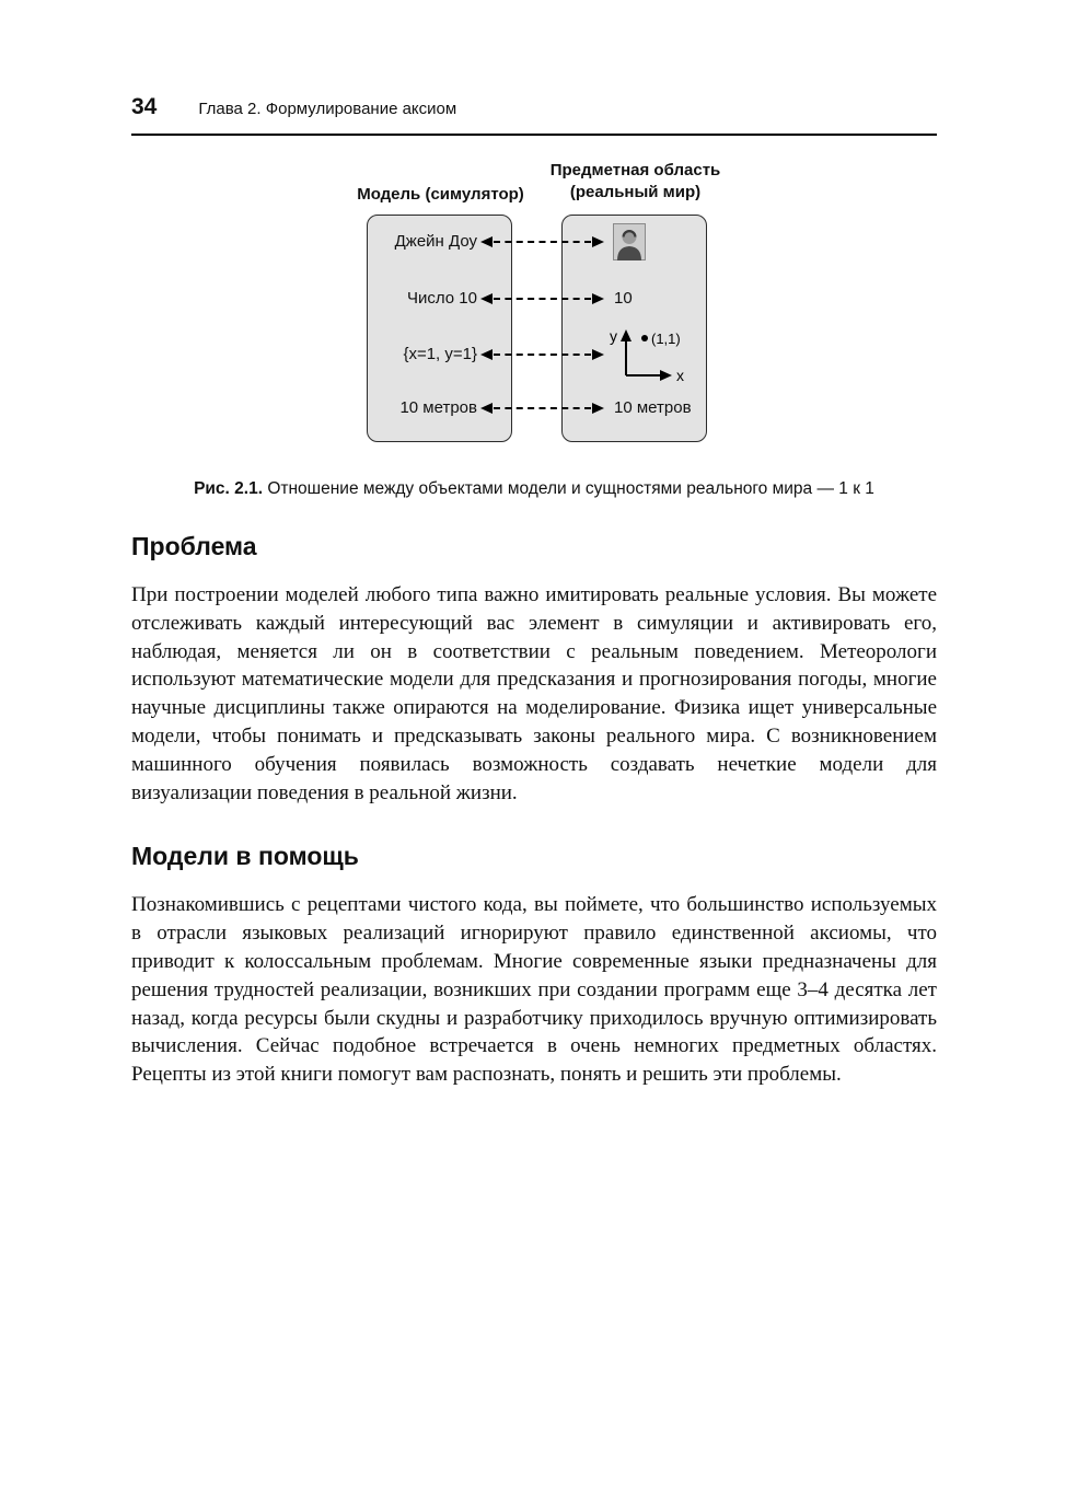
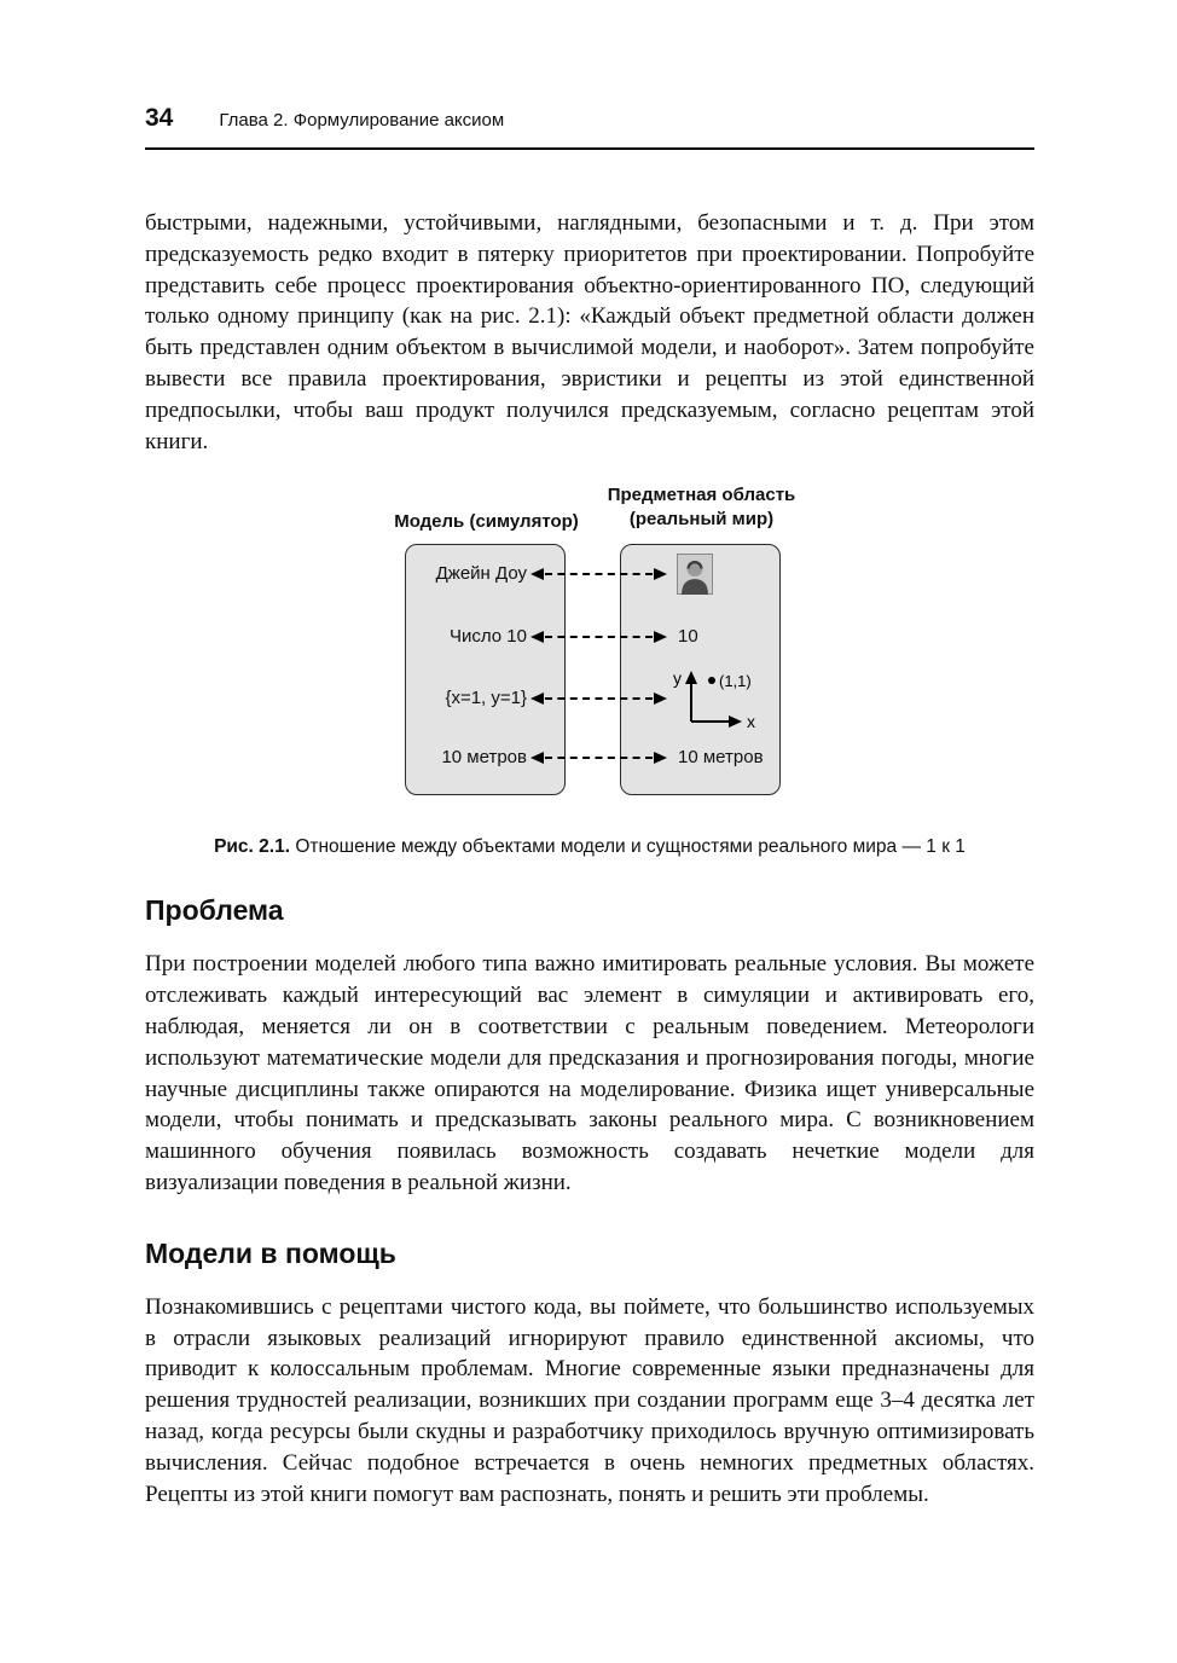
  34
  Глава 2. Формулирование аксиом
+ быстрыми, надежными, устойчивыми, наглядными, безопасными и т. д. При этом предсказуемость редко входит в пятерку приоритетов при проектировании. Попробуйте представить себе процесс проектирования объектно-ориентированного ПО, следующий только одному принципу (как на рис. 2.1): «Каждый объект предметной области должен быть представлен одним объектом в вычислимой модели, и наоборот». Затем попробуйте вывести все правила проектирования, эвристики и рецепты из этой единственной предпосылки, чтобы ваш продукт получился предсказуемым, согласно рецептам этой книги.
  Модель (симулятор)
  Предметная область
  (реальный мир)
  Джейн Доу
  Число 10
  10
  {x=1, y=1}
  y
  x
  (1,1)
  10 метров
  10 метров
  Рис. 2.1. Отношение между объектами модели и сущностями реального мира — 1 к 1
  Проблема
  При построении моделей любого типа важно имитировать реальные условия. Вы можете отслеживать каждый интересующий вас элемент в симуляции и активировать его, наблюдая, меняется ли он в соответствии с реальным поведением. Метеорологи используют математические модели для предсказания и прогнозирования погоды, многие научные дисциплины также опираются на моделирование. Физика ищет универсальные модели, чтобы понимать и предсказывать законы реального мира. С возникновением машинного обучения появилась возможность создавать нечеткие модели для визуализации поведения в реальной жизни.
  Модели в помощь
  Познакомившись с рецептами чистого кода, вы поймете, что большинство используемых в отрасли языковых реализаций игнорируют правило единственной аксиомы, что приводит к колоссальным проблемам. Многие современные языки предназначены для решения трудностей реализации, возникших при создании программ еще 3–4 десятка лет назад, когда ресурсы были скудны и разработчику приходилось вручную оптимизировать вычисления. Сейчас подобное встречается в очень немногих предметных областях. Рецепты из этой книги помогут вам распознать, понять и решить эти проблемы.
